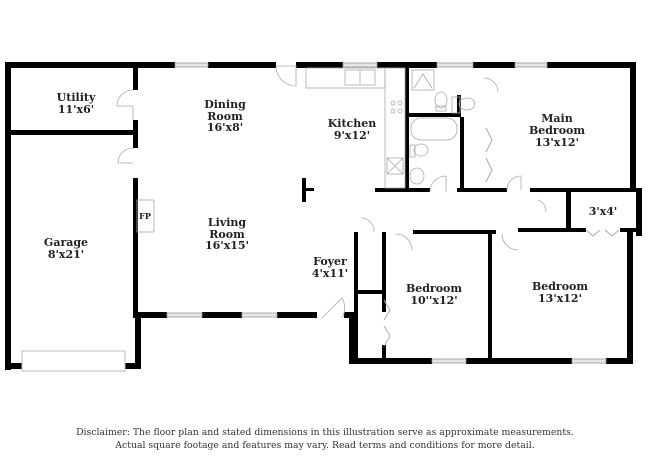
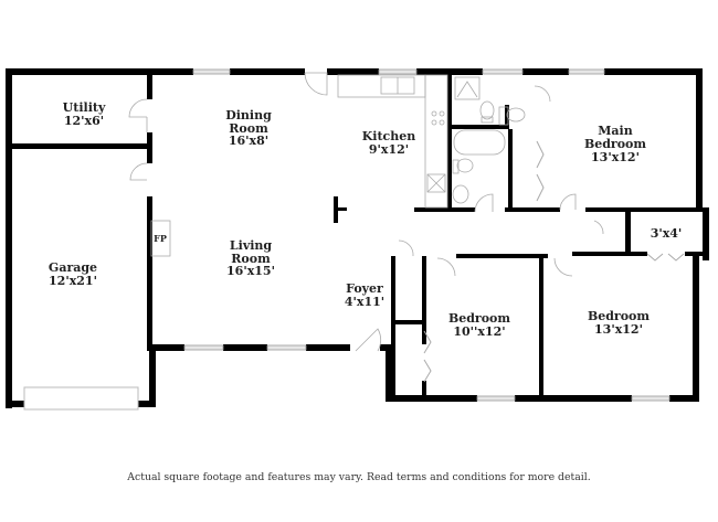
  Utility
- 11'x6'
+ 12'x6'
  Garage
- 8'x21'
+ 12'x21'
  Dining
  Room
  16'x8'
  Kitchen
  9'x12'
  Main
  Bedroom
  13'x12'
  Living
  Room
  16'x15'
  Foyer
  4'x11'
  Bedroom
  10''x12'
  Bedroom
  13'x12'
  3'x4'
  FP
- Disclaimer: The floor plan and stated dimensions in this illustration serve as approximate measurements.
  Actual square footage and features may vary. Read terms and conditions for more detail.
